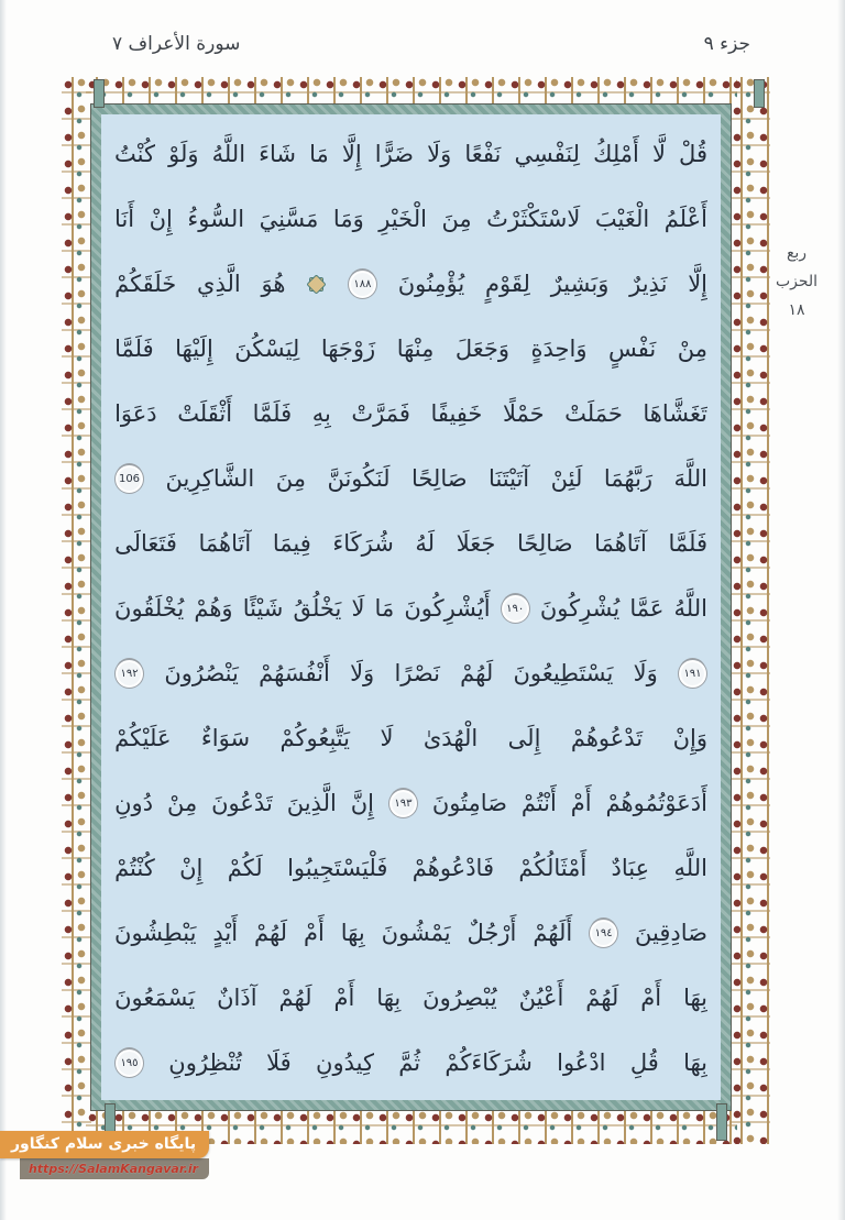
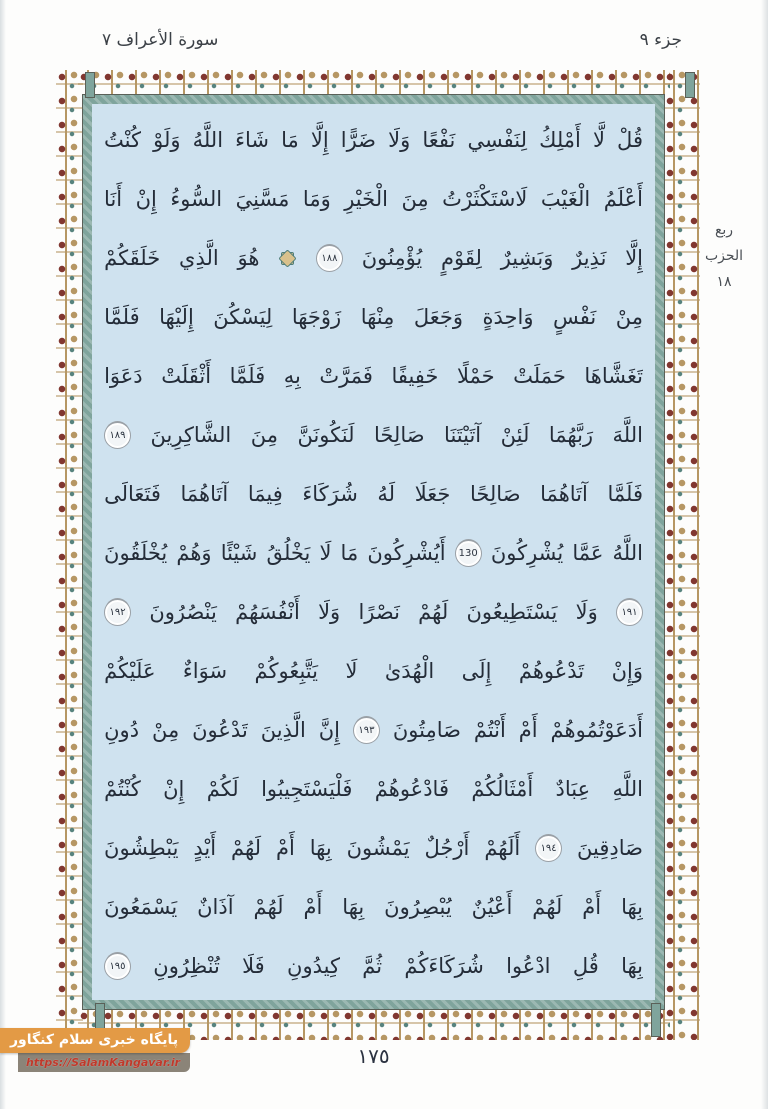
  سورة الأعراف ٧
  جزء ٩
  قُلْ
  لَّا
  أَمْلِكُ
  لِنَفْسِي
  نَفْعًا
  وَلَا
  ضَرًّا
  إِلَّا
  مَا
  شَاءَ
  اللَّهُ
  وَلَوْ
  كُنْتُ
  أَعْلَمُ
  الْغَيْبَ
  لَاسْتَكْثَرْتُ
  مِنَ
  الْخَيْرِ
  وَمَا
  مَسَّنِيَ
  السُّوءُ
  إِنْ
  أَنَا
  إِلَّا
  نَذِيرٌ
  وَبَشِيرٌ
  لِقَوْمٍ
  يُؤْمِنُونَ
  ١٨٨
  هُوَ
  الَّذِي
  خَلَقَكُمْ
  مِنْ
  نَفْسٍ
  وَاحِدَةٍ
  وَجَعَلَ
  مِنْهَا
  زَوْجَهَا
  لِيَسْكُنَ
  إِلَيْهَا
  فَلَمَّا
  تَغَشَّاهَا
  حَمَلَتْ
  حَمْلًا
  خَفِيفًا
  فَمَرَّتْ
  بِهِ
  فَلَمَّا
  أَثْقَلَتْ
  دَعَوَا
  اللَّهَ
  رَبَّهُمَا
  لَئِنْ
  آتَيْتَنَا
  صَالِحًا
  لَنَكُونَنَّ
  مِنَ
  الشَّاكِرِينَ
- 106
+ ١٨٩
  فَلَمَّا
  آتَاهُمَا
  صَالِحًا
  جَعَلَا
  لَهُ
  شُرَكَاءَ
  فِيمَا
  آتَاهُمَا
  فَتَعَالَى
  اللَّهُ
  عَمَّا
  يُشْرِكُونَ
- ١٩٠
+ 130
  أَيُشْرِكُونَ
  مَا
  لَا
  يَخْلُقُ
  شَيْئًا
  وَهُمْ
  يُخْلَقُونَ
  ١٩١
  وَلَا
  يَسْتَطِيعُونَ
  لَهُمْ
  نَصْرًا
  وَلَا
  أَنْفُسَهُمْ
  يَنْصُرُونَ
  ١٩٢
  وَإِنْ
  تَدْعُوهُمْ
  إِلَى
  الْهُدَىٰ
  لَا
  يَتَّبِعُوكُمْ
  سَوَاءٌ
  عَلَيْكُمْ
  أَدَعَوْتُمُوهُمْ
  أَمْ
  أَنْتُمْ
  صَامِتُونَ
  ١٩٣
  إِنَّ
  الَّذِينَ
  تَدْعُونَ
  مِنْ
  دُونِ
  اللَّهِ
  عِبَادٌ
  أَمْثَالُكُمْ
  فَادْعُوهُمْ
  فَلْيَسْتَجِيبُوا
  لَكُمْ
  إِنْ
  كُنْتُمْ
  صَادِقِينَ
  ١٩٤
  أَلَهُمْ
  أَرْجُلٌ
  يَمْشُونَ
  بِهَا
  أَمْ
  لَهُمْ
  أَيْدٍ
  يَبْطِشُونَ
  بِهَا
  أَمْ
  لَهُمْ
  أَعْيُنٌ
  يُبْصِرُونَ
  بِهَا
  أَمْ
  لَهُمْ
  آذَانٌ
  يَسْمَعُونَ
  بِهَا
  قُلِ
  ادْعُوا
  شُرَكَاءَكُمْ
  ثُمَّ
  كِيدُونِ
  فَلَا
  تُنْظِرُونِ
  ١٩٥
  ربع
  الحزب
  ١٨
+ ١٧٥
  پایگاه خبری سلام کنگاور
  https://SalamKangavar.ir
